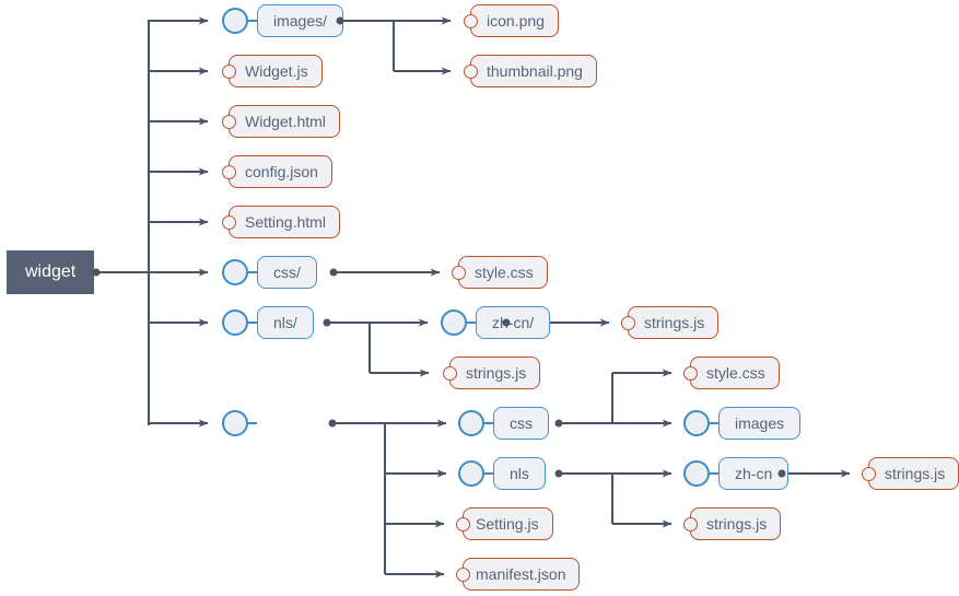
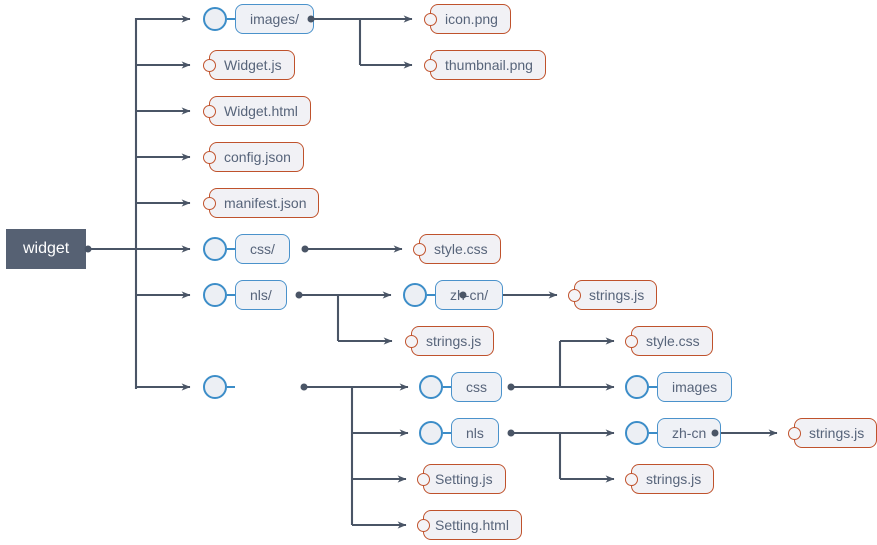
  widget
  images/
  icon.png
  thumbnail.png
  Widget.js
  Widget.html
  config.json
- Setting.html
+ manifest.json
  css/
  style.css
  nls/
  z-cn/
  strings.js
  strings.js
  css
  style.css
  images
  nls
  zh-cn
  strings.js
  strings.js
  Setting.js
- manifest.json
+ Setting.html
